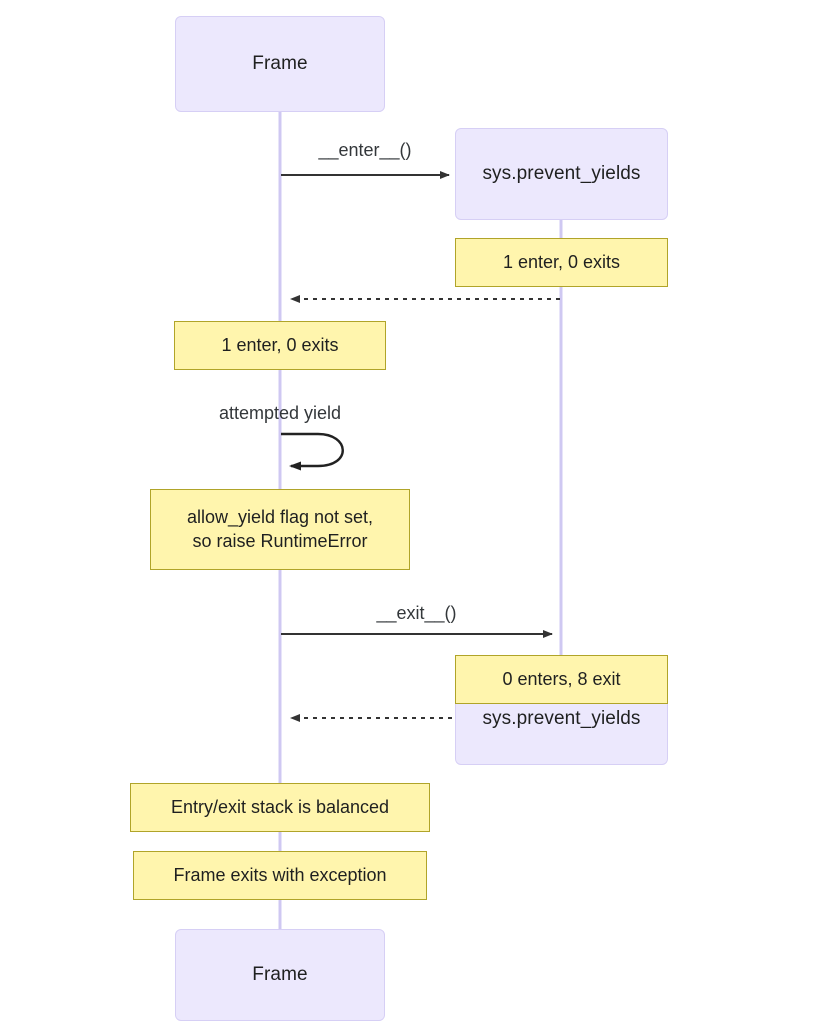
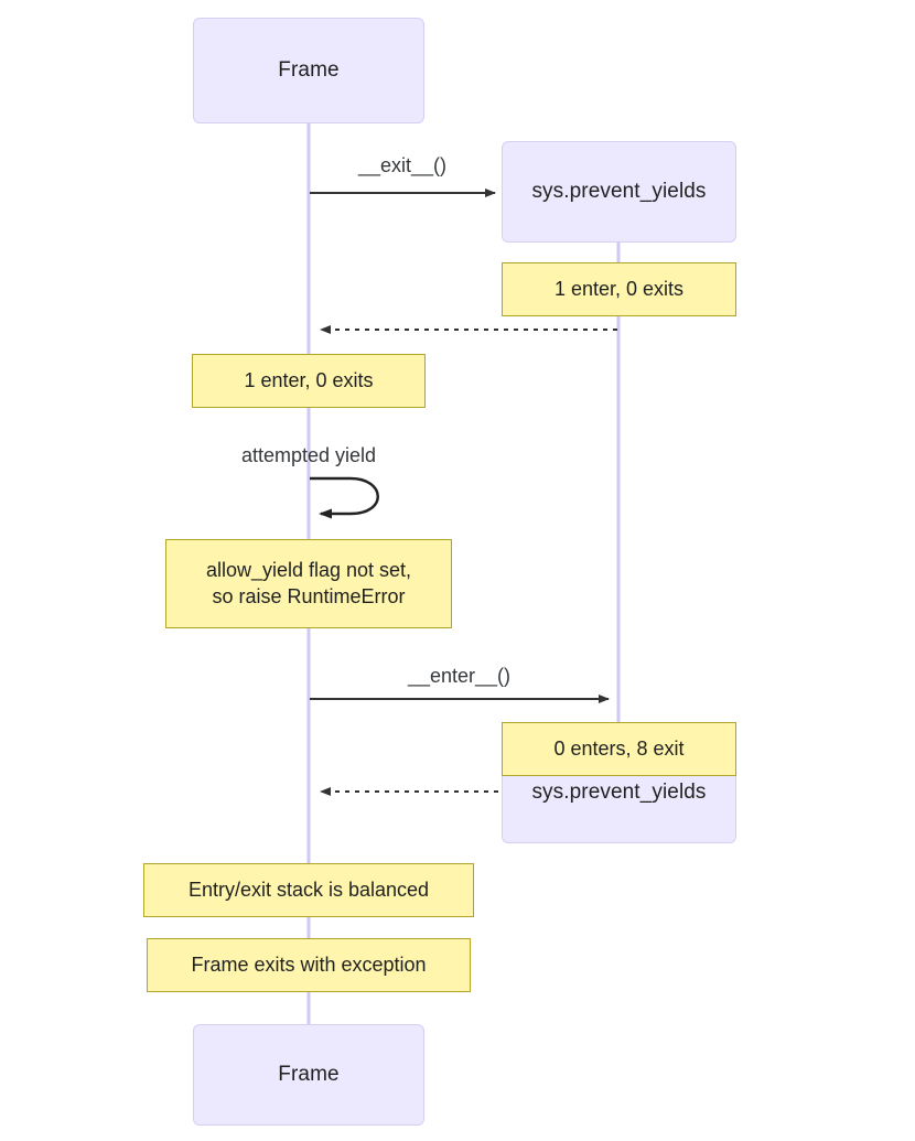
  Frame
  sys.prevent_yields
- __enter__()
+ __exit__()
  attempted yield
- __exit__()
+ __enter__()
  1 enter, 0 exits
  1 enter, 0 exits
  allow_yield flag not set,
  so raise RuntimeError
  sys.prevent_yields
  0 enters, 8 exit
  Entry/exit stack is balanced
  Frame exits with exception
  Frame
